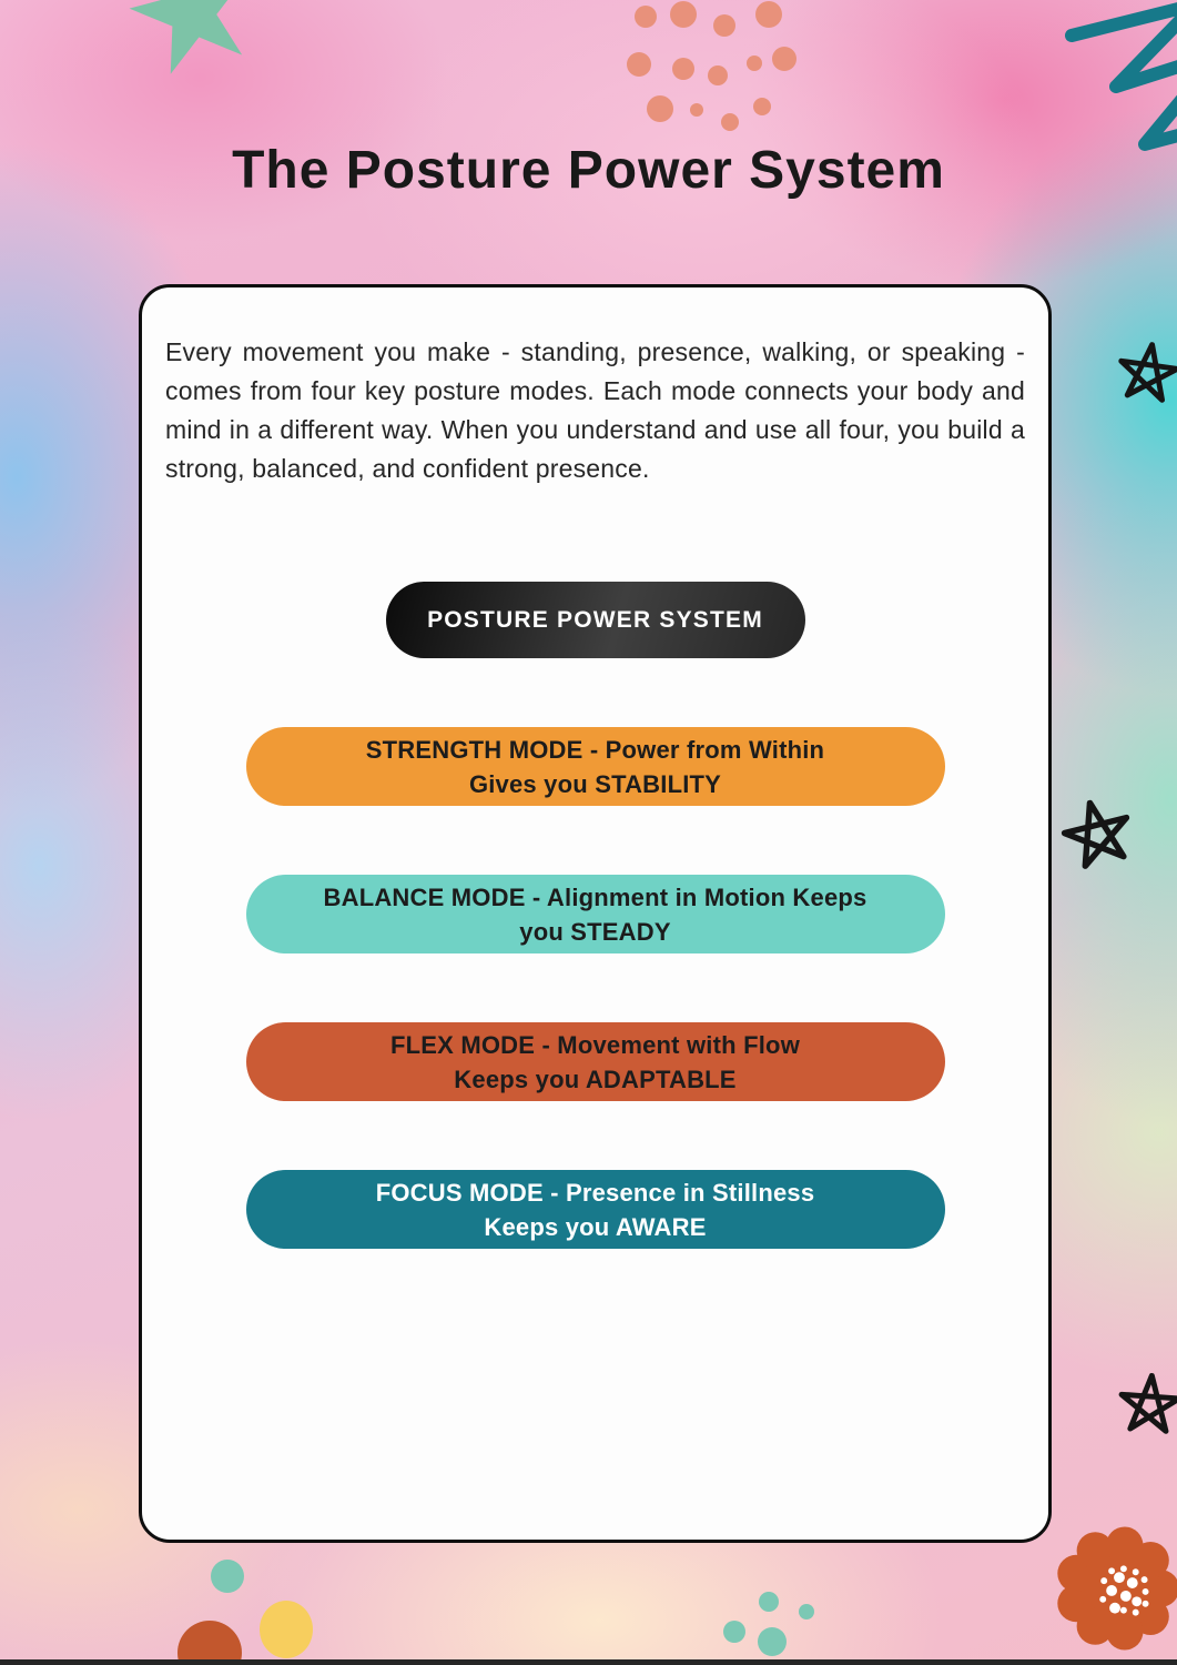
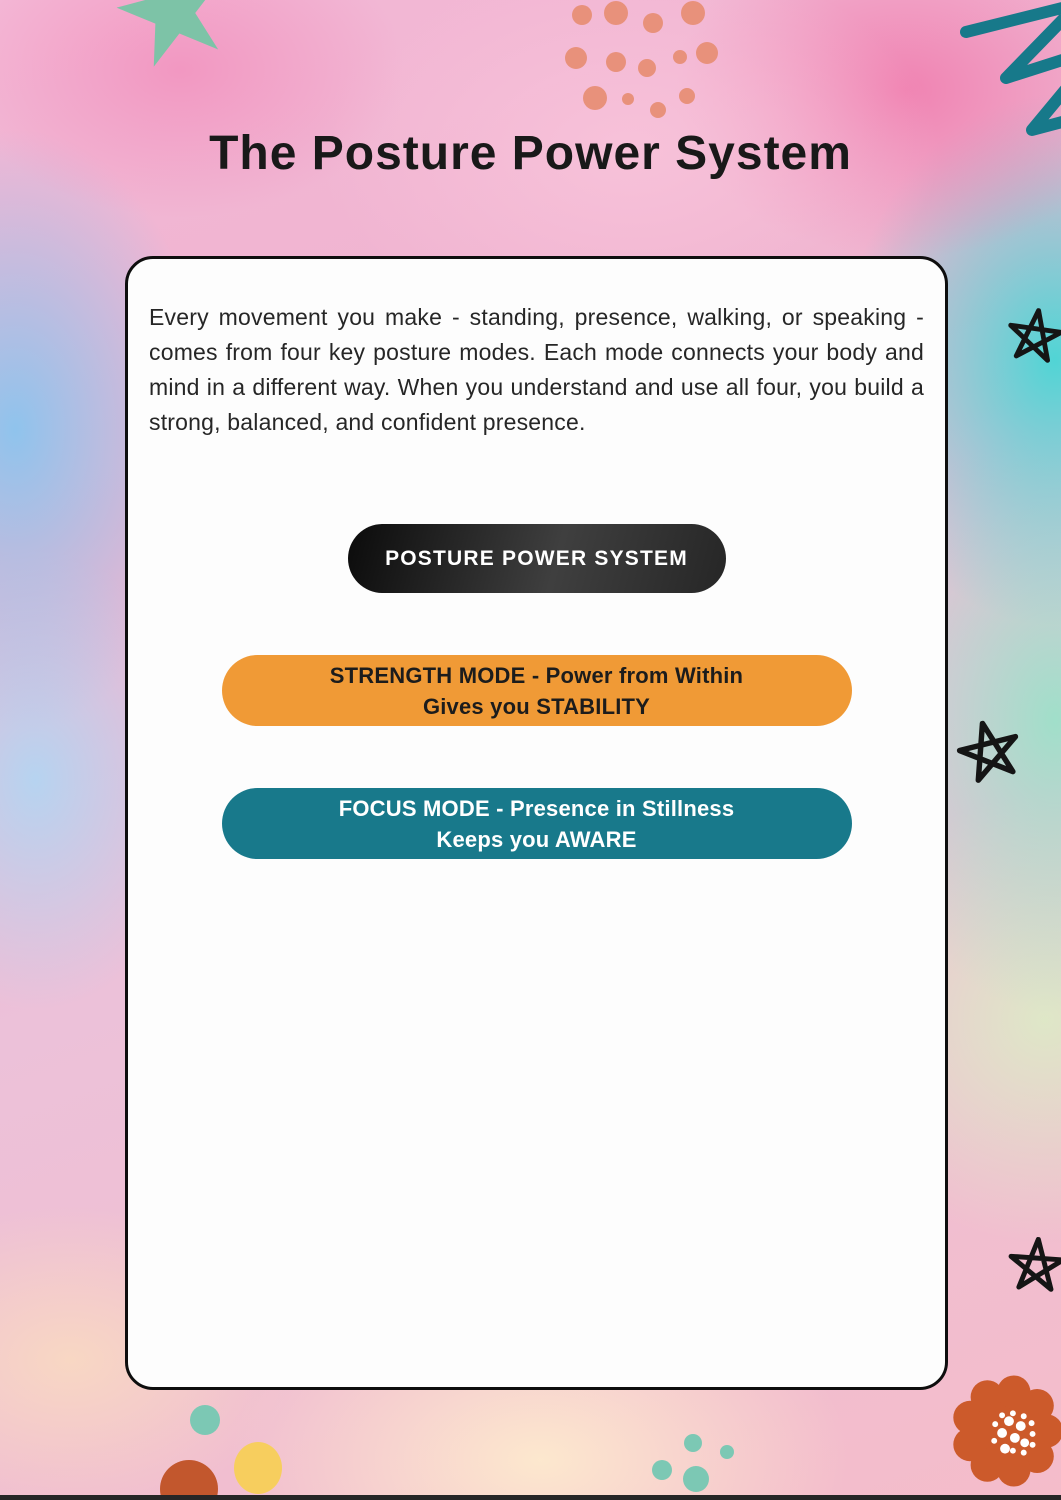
  The Posture Power System
  Every movement you make - standing, presence, walking, or speaking - comes from four key posture modes. Each mode connects your body and mind in a different way. When you understand and use all four, you build a strong, balanced, and confident presence.
  POSTURE POWER SYSTEM
  STRENGTH MODE - Power from Within
  Gives you STABILITY
- BALANCE MODE - Alignment in Motion Keeps
- you STEADY
- FLEX MODE - Movement with Flow
- Keeps you ADAPTABLE
  FOCUS MODE - Presence in Stillness
  Keeps you AWARE
